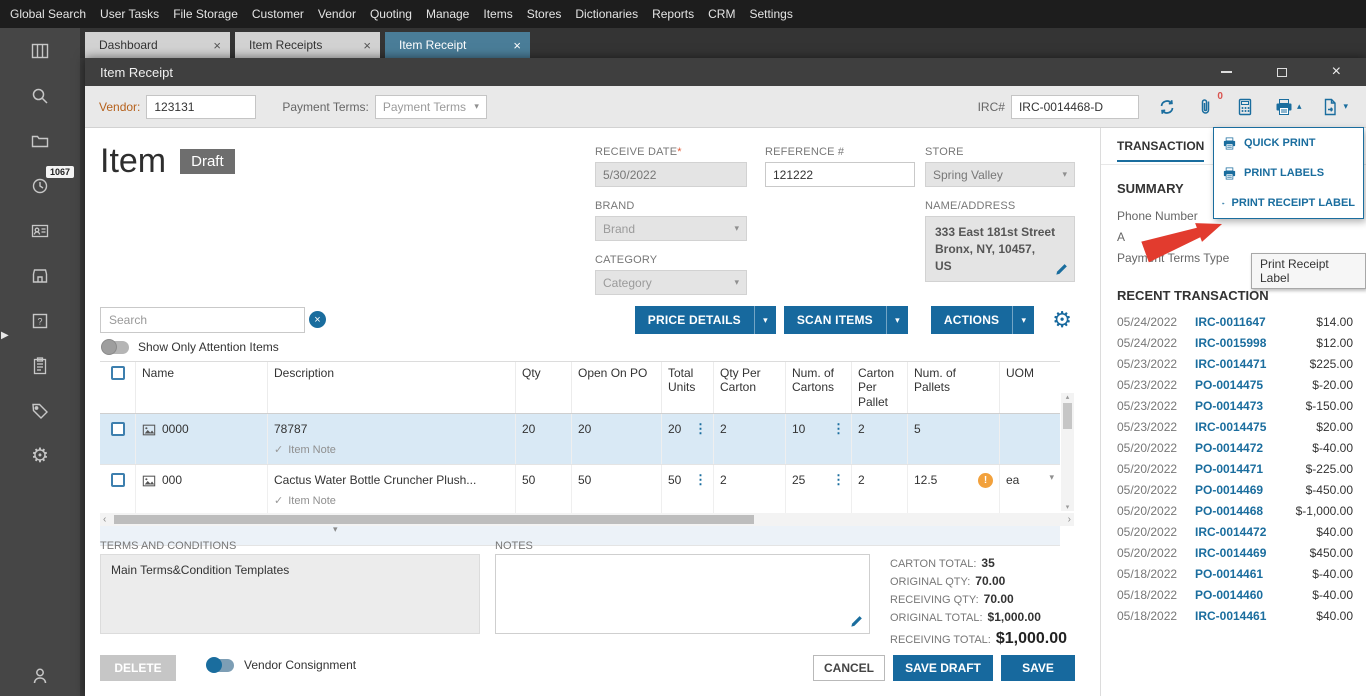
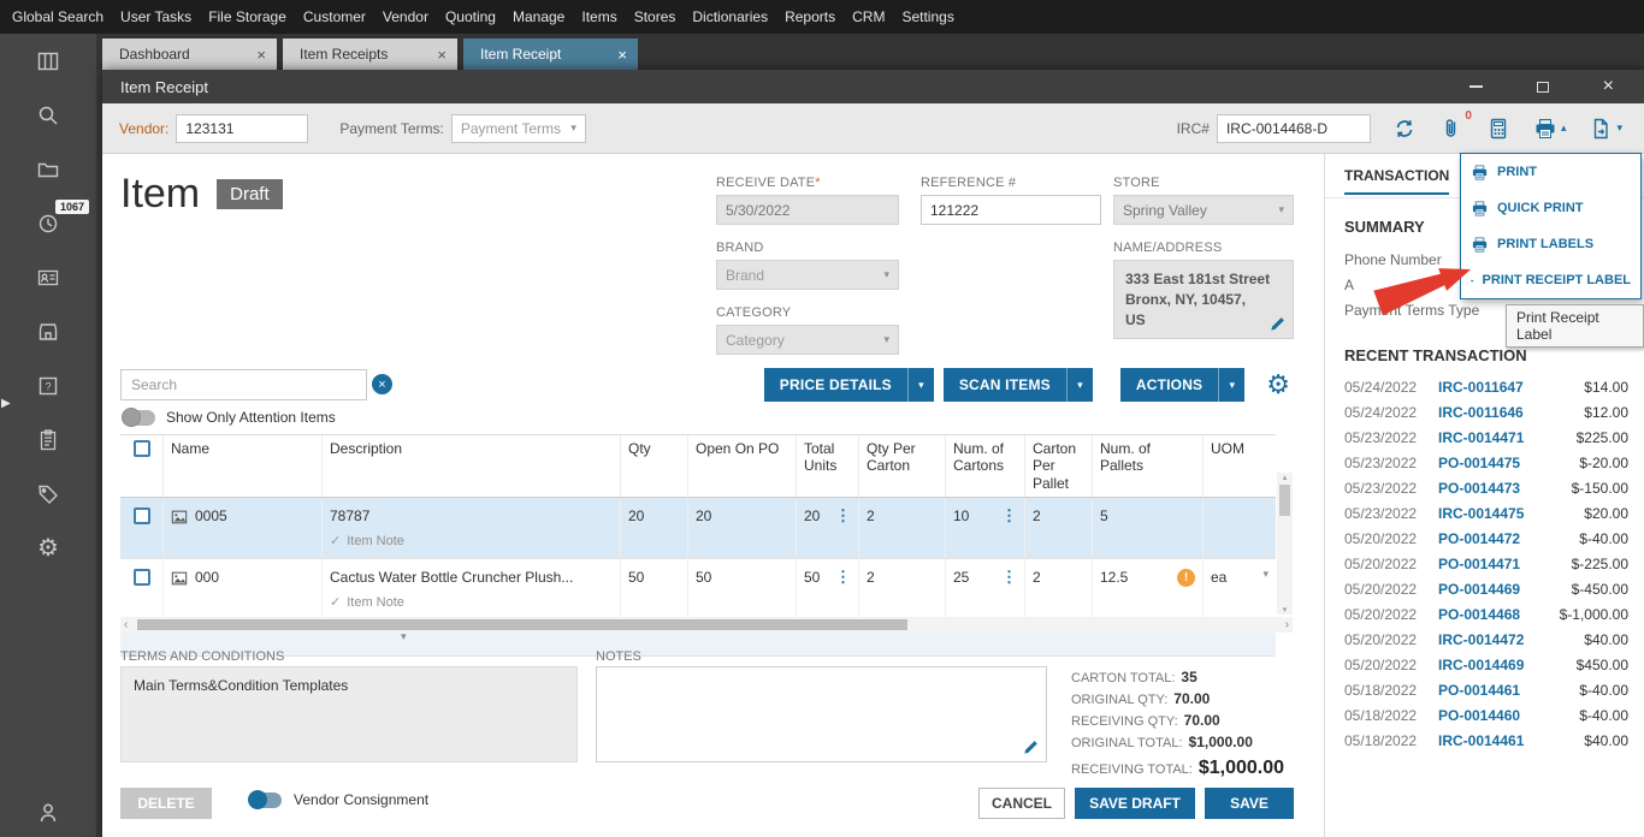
  Global Search
  User Tasks
  File Storage
  Customer
  Vendor
  Quoting
  Manage
  Items
  Stores
  Dictionaries
  Reports
  CRM
  Settings
  ?
  ⚙
  1067
  ▶
  Dashboard
  ×
  Item Receipts
  ×
  Item Receipt
  ×
  Item Receipt
  ×
  Vendor:
  123131
  Payment Terms:
  Payment Terms
  ▾
  IRC#
  IRC-0014468-D
  0
  ▴
  ▾
  Item Draft
  RECEIVE DATE*
  5/30/2022
  BRAND
  Brand
  ▾
  CATEGORY
  Category
  ▾
  REFERENCE #
  121222
  STORE
  Spring Valley
  ▾
  NAME/ADDRESS
  333 East 181st Street
  Bronx, NY, 10457,
  US
  Search
  ×
  Show Only Attention Items
  PRICE DETAILS
  ▾
  SCAN ITEMS
  ▾
  ACTIONS
  ▾
  ⚙
  Name
  Description
  Qty
  Open On PO
  Total Units
  Qty Per Carton
  Num. of Cartons
  Carton Per Pallet
  Num. of Pallets
  UOM
- 0000
+ 0005
  78787
  ✓
  Item Note
  20
  20
  20
  ⋮
  2
  10
  ⋮
  2
  5
  000
  Cactus Water Bottle Cruncher Plush...
  ✓
  Item Note
  50
  50
  50
  ⋮
  2
  25
  ⋮
  2
  12.5
  !
  ea
  ▾
  ▾
  ‹
  ›
  TERMS AND CONDITIONS
  Main Terms&Condition Templates
  NOTES
  CARTON TOTAL:
  35
  ORIGINAL QTY:
  70.00
  RECEIVING QTY:
  70.00
  ORIGINAL TOTAL:
  $1,000.00
  RECEIVING TOTAL:
  $1,000.00
  DELETE
  Vendor Consignment
  CANCEL
  SAVE DRAFT
  SAVE
  TRANSACTION
  SUMMARY
  Phone Number
  A
  Paymnt Terms Type
  RECENT TRANSACTION
  05/24/2022
  IRC-0011647
  $14.00
  05/24/2022
- IRC-0015998
+ IRC-0011646
  $12.00
  05/23/2022
  IRC-0014471
  $225.00
  05/23/2022
  PO-0014475
  $-20.00
  05/23/2022
  PO-0014473
  $-150.00
  05/23/2022
  IRC-0014475
  $20.00
  05/20/2022
  PO-0014472
  $-40.00
  05/20/2022
  PO-0014471
  $-225.00
  05/20/2022
  PO-0014469
  $-450.00
  05/20/2022
  PO-0014468
  $-1,000.00
  05/20/2022
  IRC-0014472
  $40.00
  05/20/2022
  IRC-0014469
  $450.00
  05/18/2022
  PO-0014461
  $-40.00
  05/18/2022
  PO-0014460
  $-40.00
  05/18/2022
  IRC-0014461
  $40.00
+ PRINT
  QUICK PRINT
  PRINT LABELS
  PRINT RECEIPT LABEL
  Print Receipt Label
